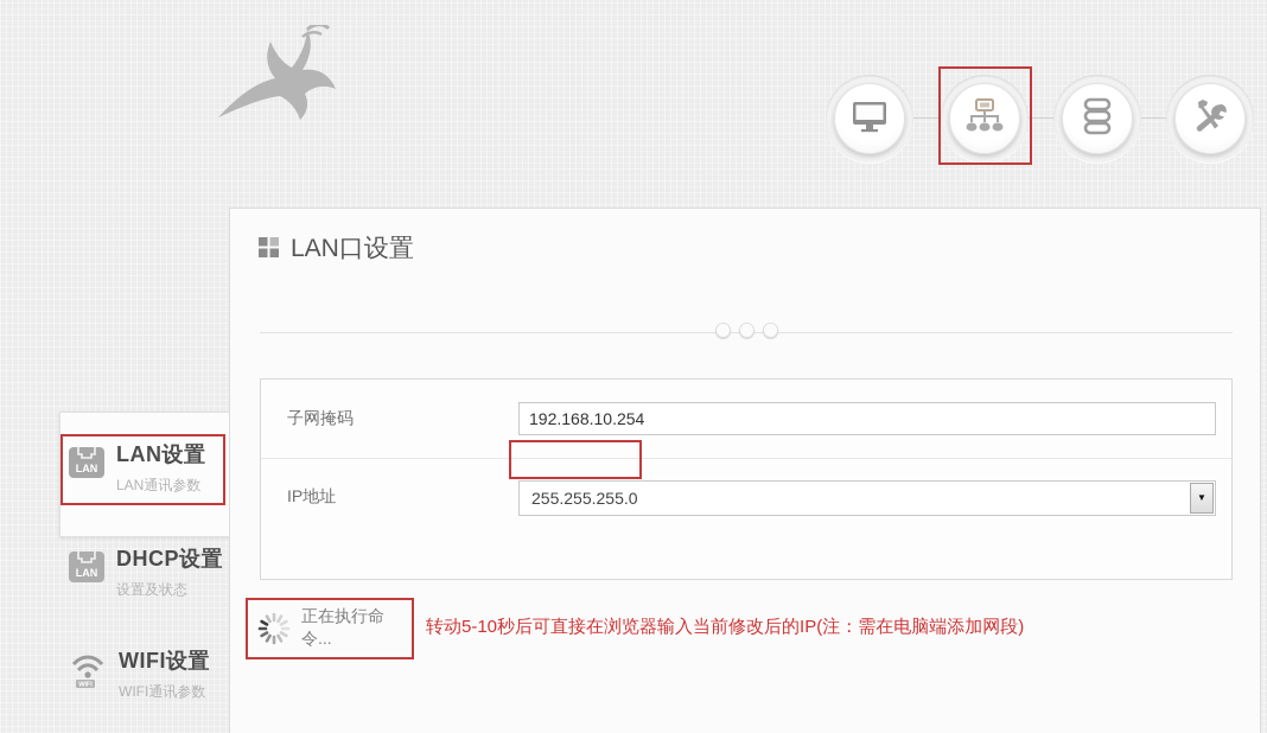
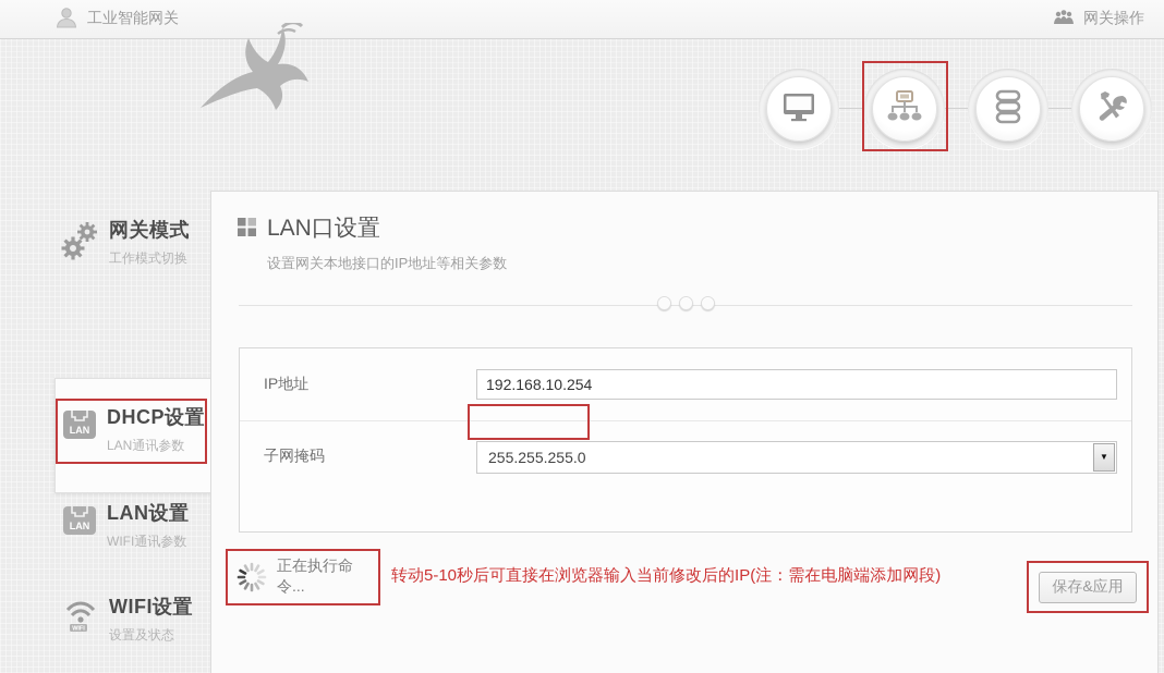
+ 工业智能网关
+ 网关操作
+ 网关模式
+ 工作模式切换
  LAN
- LAN设置
+ DHCP设置
  LAN通讯参数
  LAN
- DHCP设置
+ LAN设置
- 设置及状态
+ WIFI通讯参数
  WIFI设置
- WIFI通讯参数
+ 设置及状态
  LAN口设置
+ 设置网关本地接口的IP地址等相关参数
- 子网掩码
+ IP地址
  192.168.10.254
- IP地址
+ 子网掩码
  255.255.255.0
  ▼
  正在执行命令...
  转动5-10秒后可直接在浏览器输入当前修改后的IP(注：需在电脑端添加网段)
+ 保存&应用
